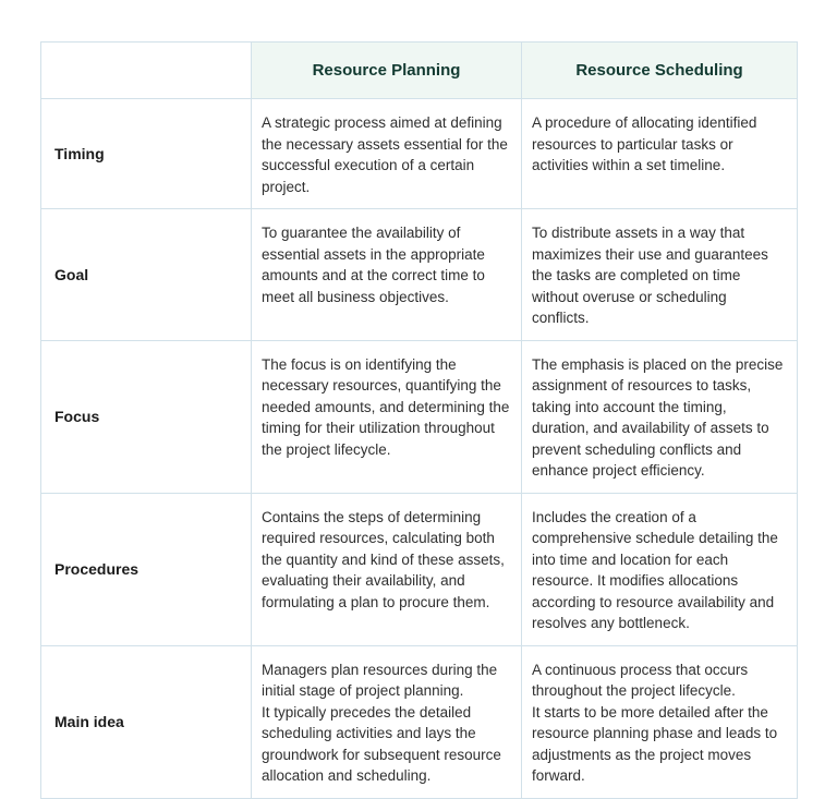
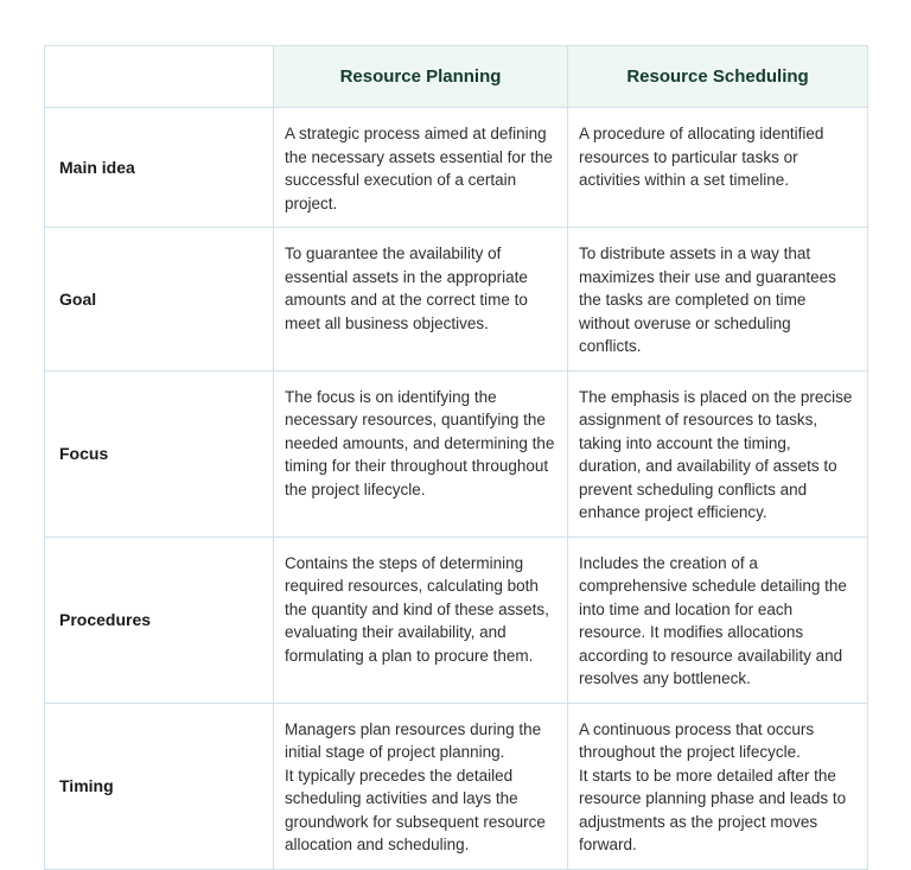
  	Resource Planning	Resource Scheduling
- Timing	A strategic process aimed at defining the necessary assets essential for the successful execution of a certain project.	A procedure of allocating identified resources to particular tasks or activities within a set timeline.
+ Main idea	A strategic process aimed at defining the necessary assets essential for the successful execution of a certain project.	A procedure of allocating identified resources to particular tasks or activities within a set timeline.
  Goal	To guarantee the availability of essential assets in the appropriate amounts and at the correct time to meet all business objectives.	To distribute assets in a way that maximizes their use and guarantees the tasks are completed on time without overuse or scheduling conflicts.
- Focus	The focus is on identifying the necessary resources, quantifying the needed amounts, and determining the timing for their utilization throughout the project lifecycle.	The emphasis is placed on the precise assignment of resources to tasks, taking into account the timing, duration, and availability of assets to prevent scheduling conflicts and enhance project efficiency.
+ Focus	The focus is on identifying the necessary resources, quantifying the needed amounts, and determining the timing for their throughout throughout the project lifecycle.	The emphasis is placed on the precise assignment of resources to tasks, taking into account the timing, duration, and availability of assets to prevent scheduling conflicts and enhance project efficiency.
  Procedures	Contains the steps of determining required resources, calculating both the quantity and kind of these assets, evaluating their availability, and formulating a plan to procure them.	Includes the creation of a comprehensive schedule detailing the into time and location for each resource. It modifies allocations according to resource availability and resolves any bottleneck.
- Main idea	Managers plan resources during the initial stage of project planning. It typically precedes the detailed scheduling activities and lays the groundwork for subsequent resource allocation and scheduling.	A continuous process that occurs throughout the project lifecycle. It starts to be more detailed after the resource planning phase and leads to adjustments as the project moves forward.
+ Timing	Managers plan resources during the initial stage of project planning. It typically precedes the detailed scheduling activities and lays the groundwork for subsequent resource allocation and scheduling.	A continuous process that occurs throughout the project lifecycle. It starts to be more detailed after the resource planning phase and leads to adjustments as the project moves forward.
